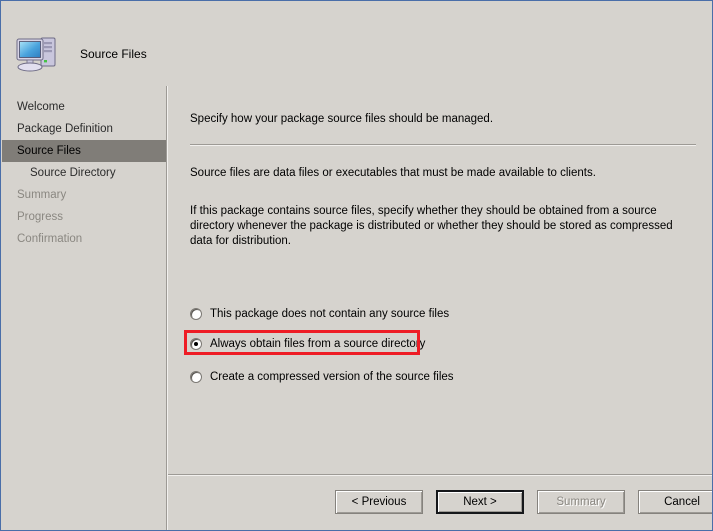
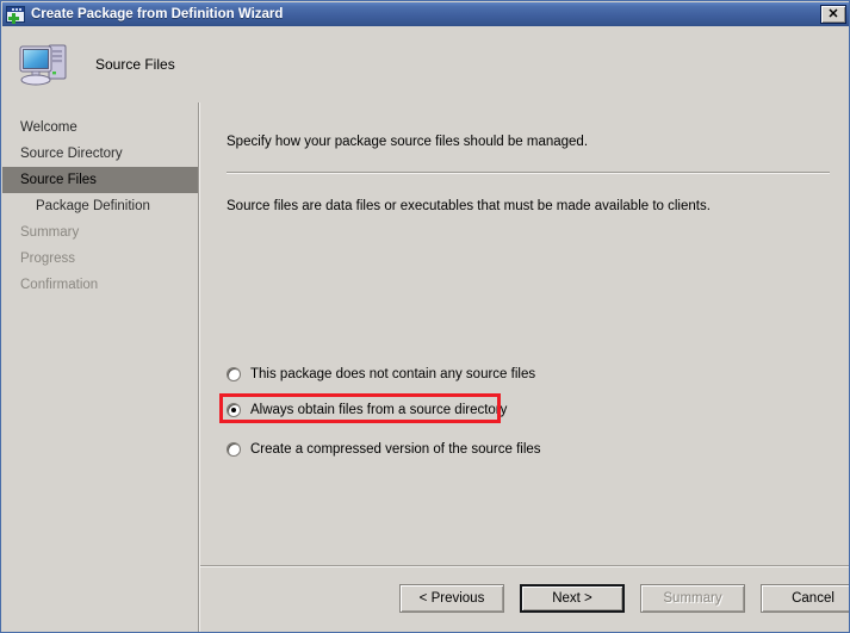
+ Create Package from Definition Wizard
+ ✕
  Source Files
  Welcome
- Package Definition
+ Source Directory
  Source Files
- Source Directory
+ Package Definition
  Summary
  Progress
  Confirmation
  Specify how your package source files should be managed.
  Source files are data files or executables that must be made available to clients.
- If this package contains source files, specify whether they should be obtained from a source directory whenever the package is distributed or whether they should be stored as compressed data for distribution.
  This package does not contain any source files
  Always obtain files from a source directory
  Create a compressed version of the source files
  < Previous
  Next >
  Summary
  Cancel
